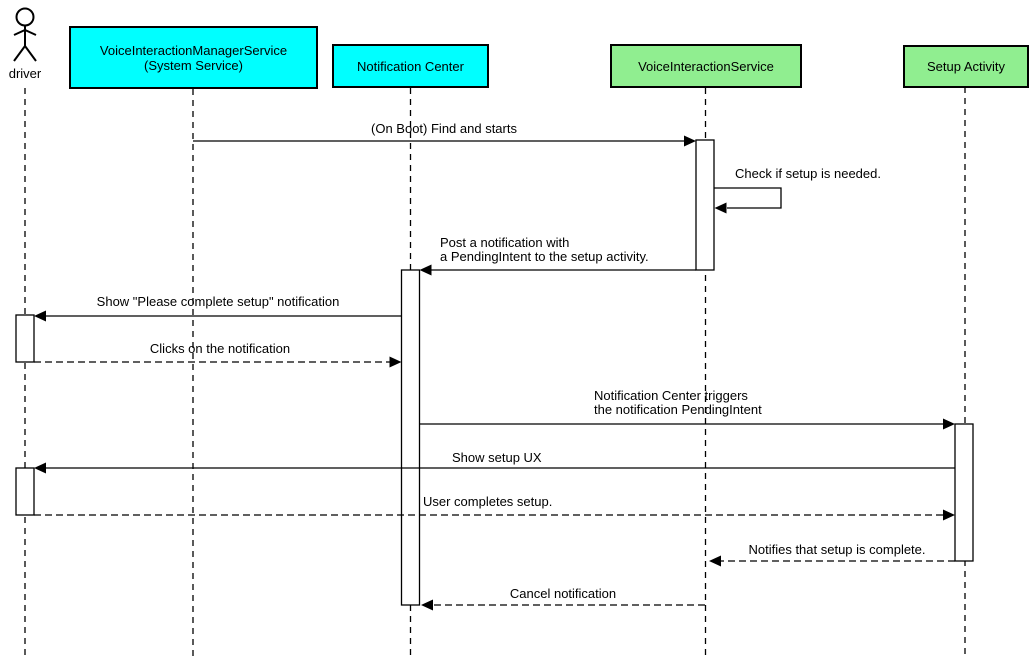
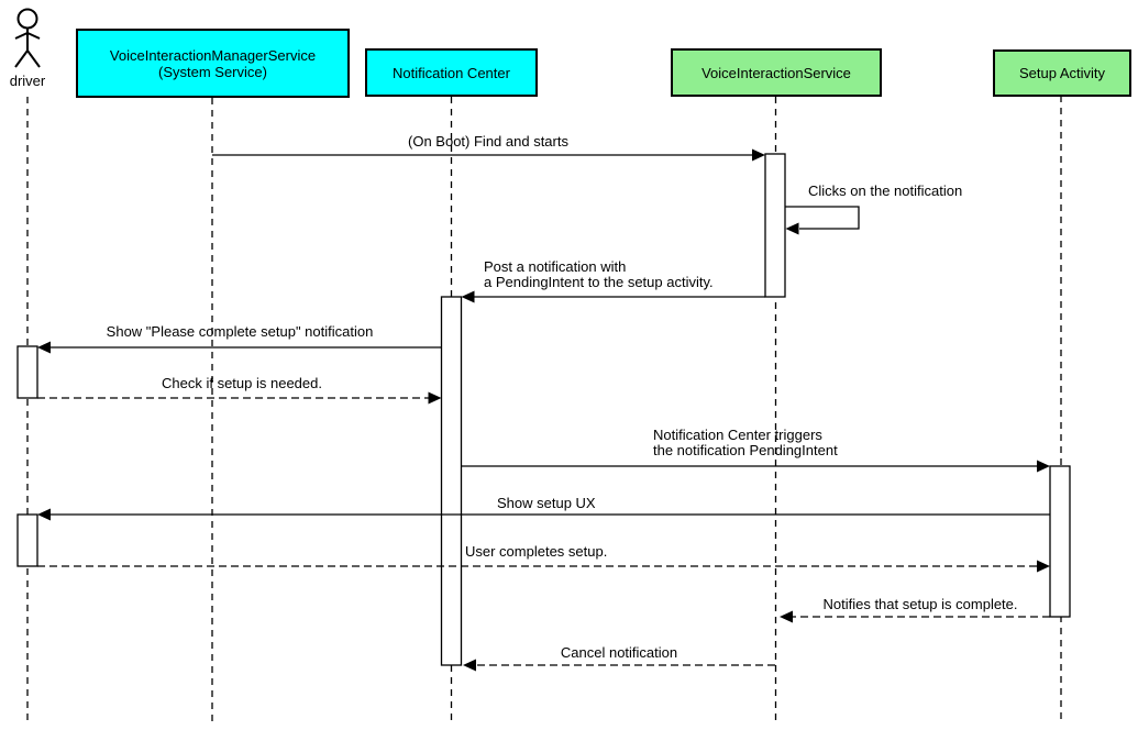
  driver
  VoiceInteractionManagerService
  (System Service)
  Notification Center
  VoiceInteractionService
  Setup Activity
  (On Boot) Find and starts
- Check if setup is needed.
+ Clicks on the notification
  Post a notification with
  a PendingIntent to the setup activity.
  Show "Please complete setup" notification
- Clicks on the notification
+ Check if setup is needed.
  Notification Center triggers
  the notification PendingIntent
  Show setup UX
  User completes setup.
  Notifies that setup is complete.
  Cancel notification
